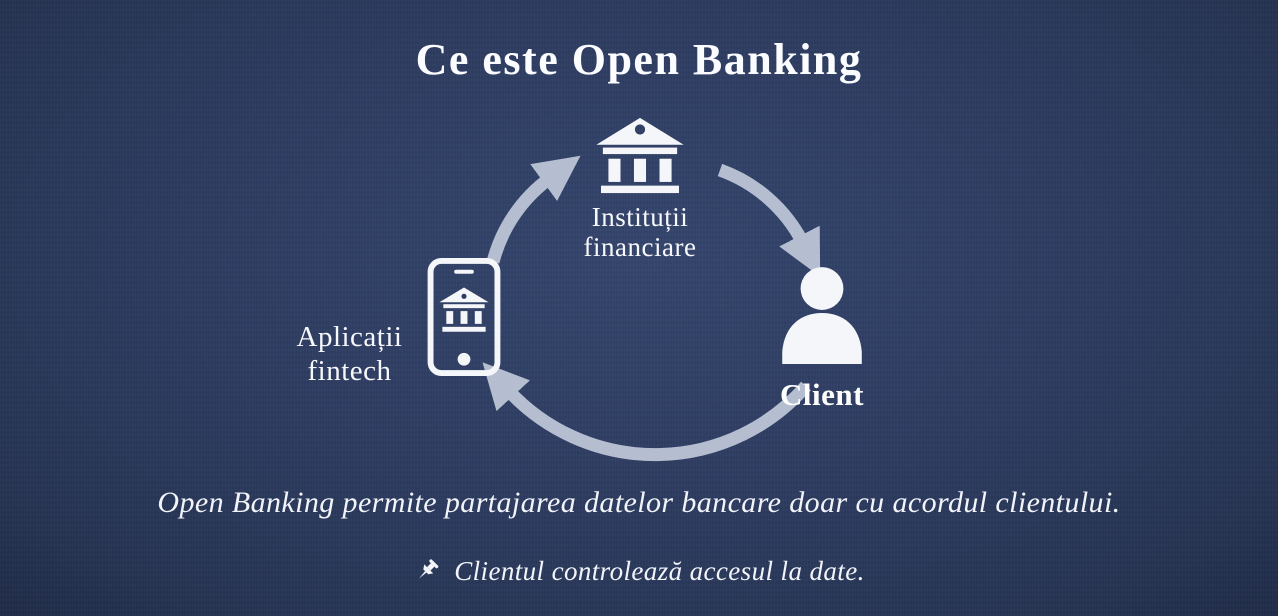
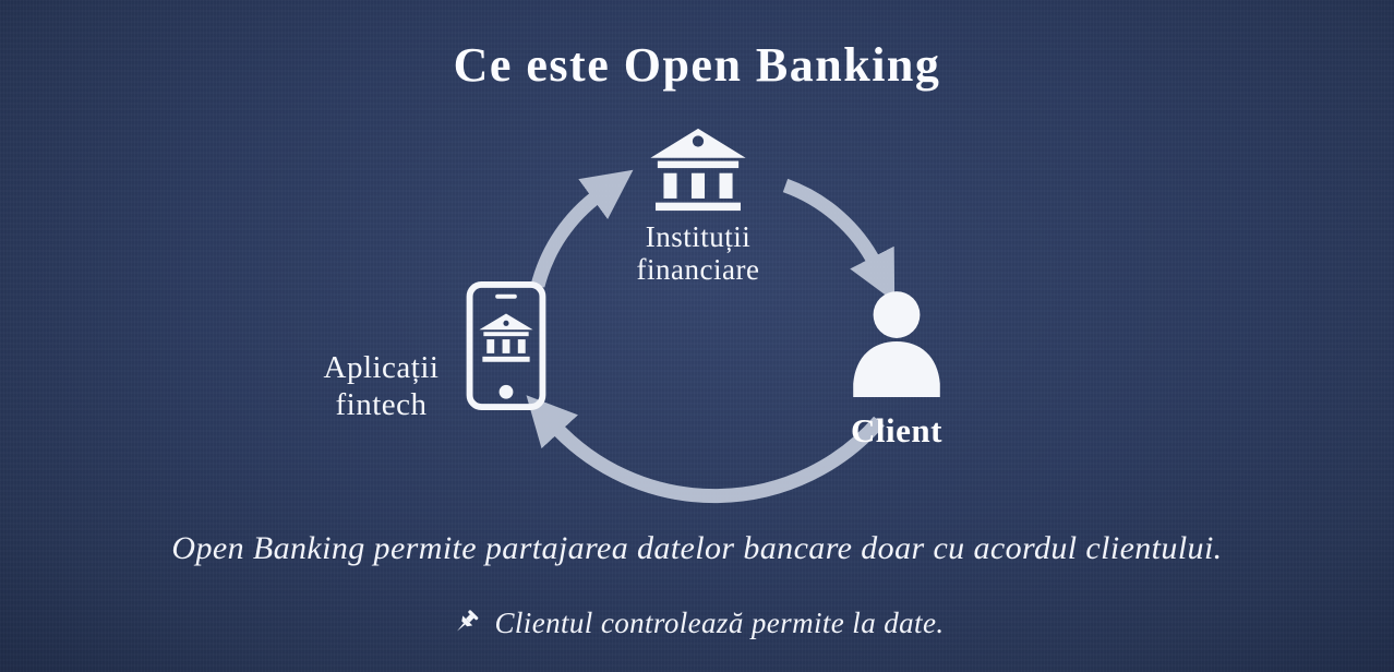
  Ce este Open Banking
  Instituții
  financiare
  Client
  Aplicații
  fintech
  Open Banking permite partajarea datelor bancare doar cu acordul clientului.
- Clientul controlează accesul la date.
+ Clientul controlează permite la date.
